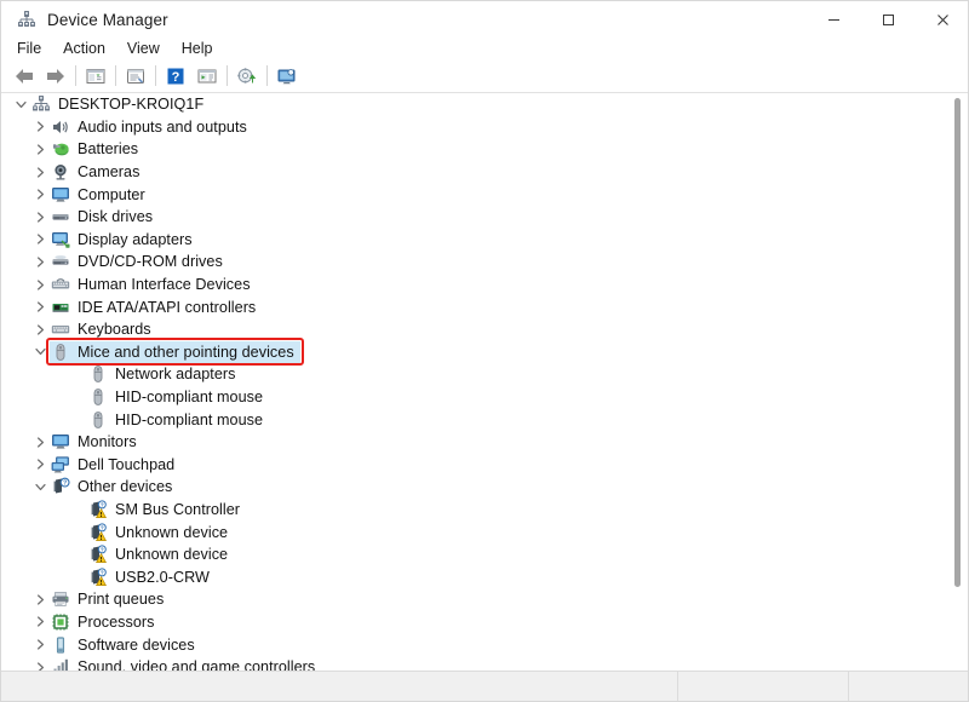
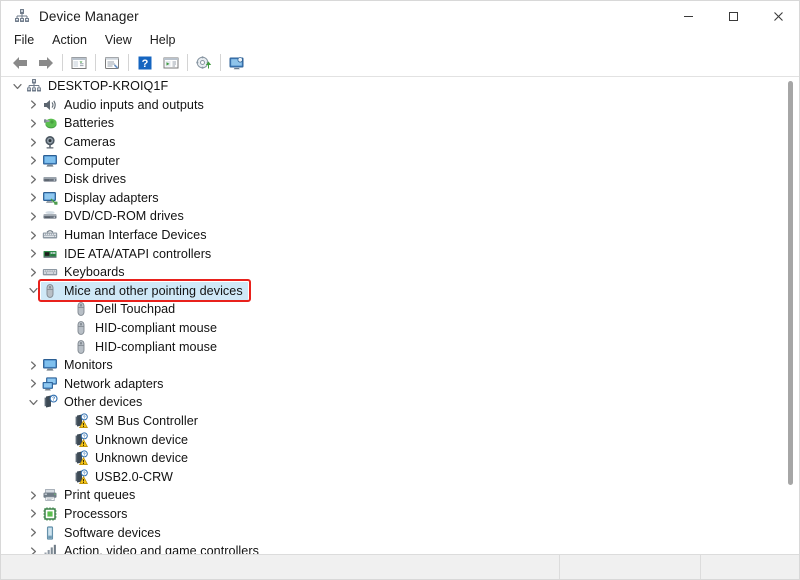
  Device Manager
  File
  Action
  View
  Help
  ?
  DESKTOP-KROIQ1F
  Audio inputs and outputs
  Batteries
  Cameras
  Computer
  Disk drives
  Display adapters
  DVD/CD-ROM drives
  Human Interface Devices
  IDE ATA/ATAPI controllers
  Keyboards
  Mice and other pointing devices
- Network adapters
+ Dell Touchpad
  HID-compliant mouse
  HID-compliant mouse
  Monitors
- Dell Touchpad
+ Network adapters
  Other devices
  SM Bus Controller
  Unknown device
  Unknown device
  USB2.0-CRW
  Print queues
  Processors
  Software devices
- Sound, video and game controllers
+ Action, video and game controllers
